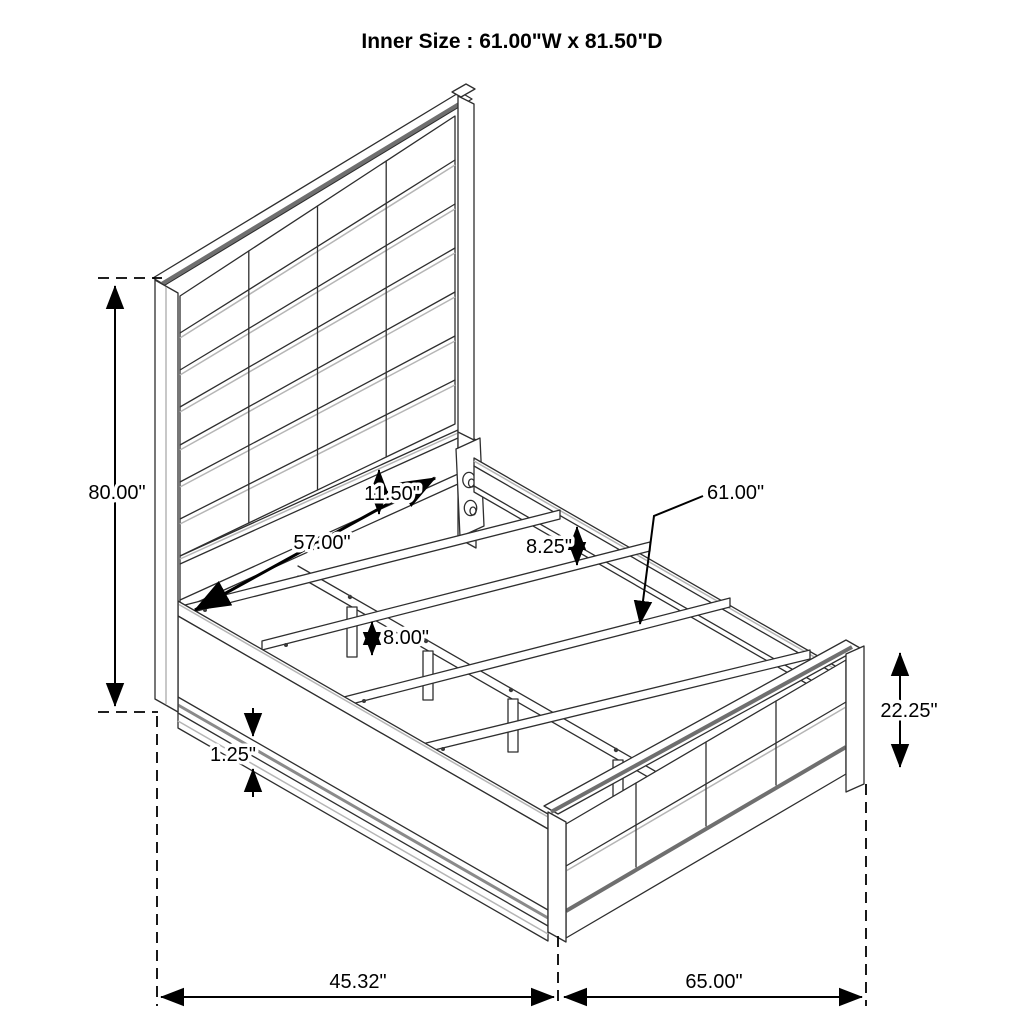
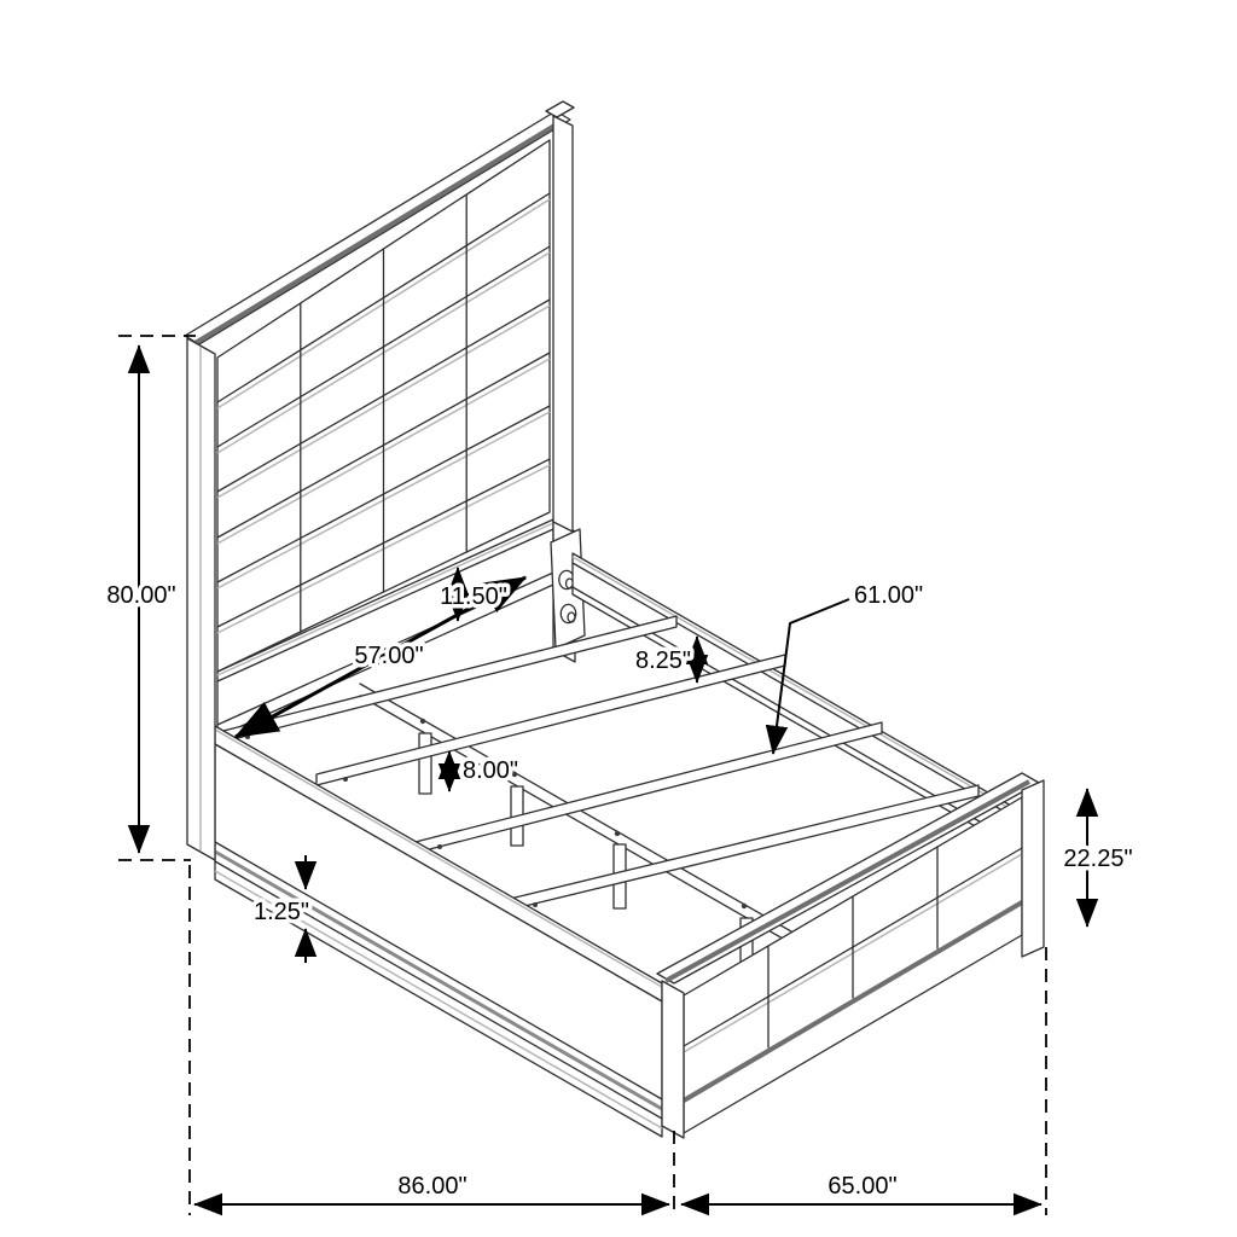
  80.00"
  57.00"
  11.50"
  8.25"
  61.00"
  8.00"
  1.25"
  22.25"
- 45.32"
+ 86.00"
  65.00"
- Inner Size : 61.00"W x 81.50"D
